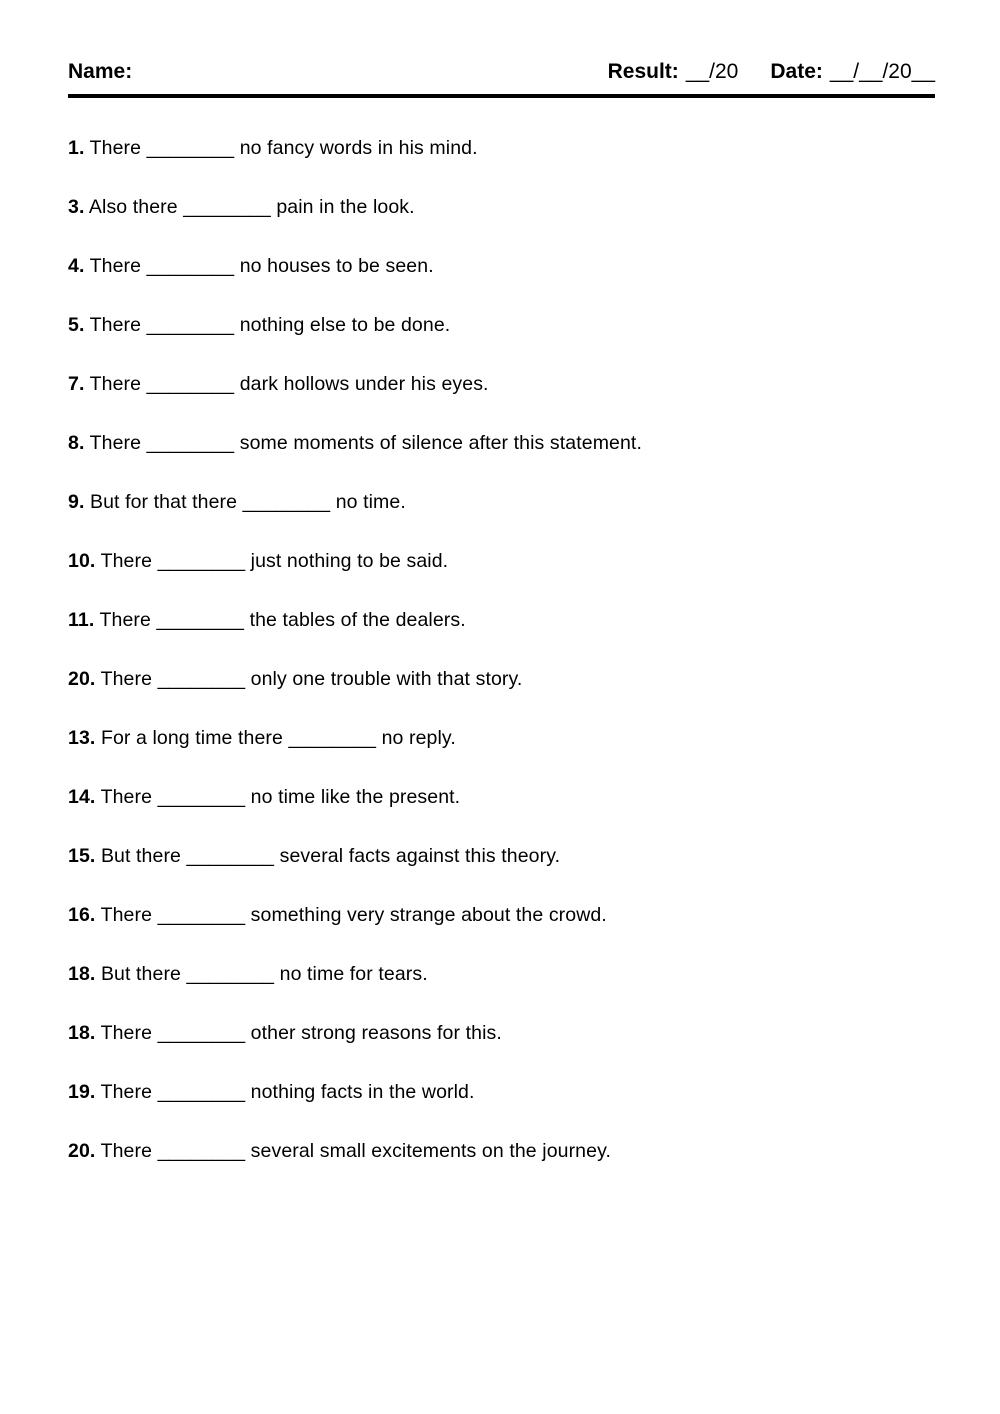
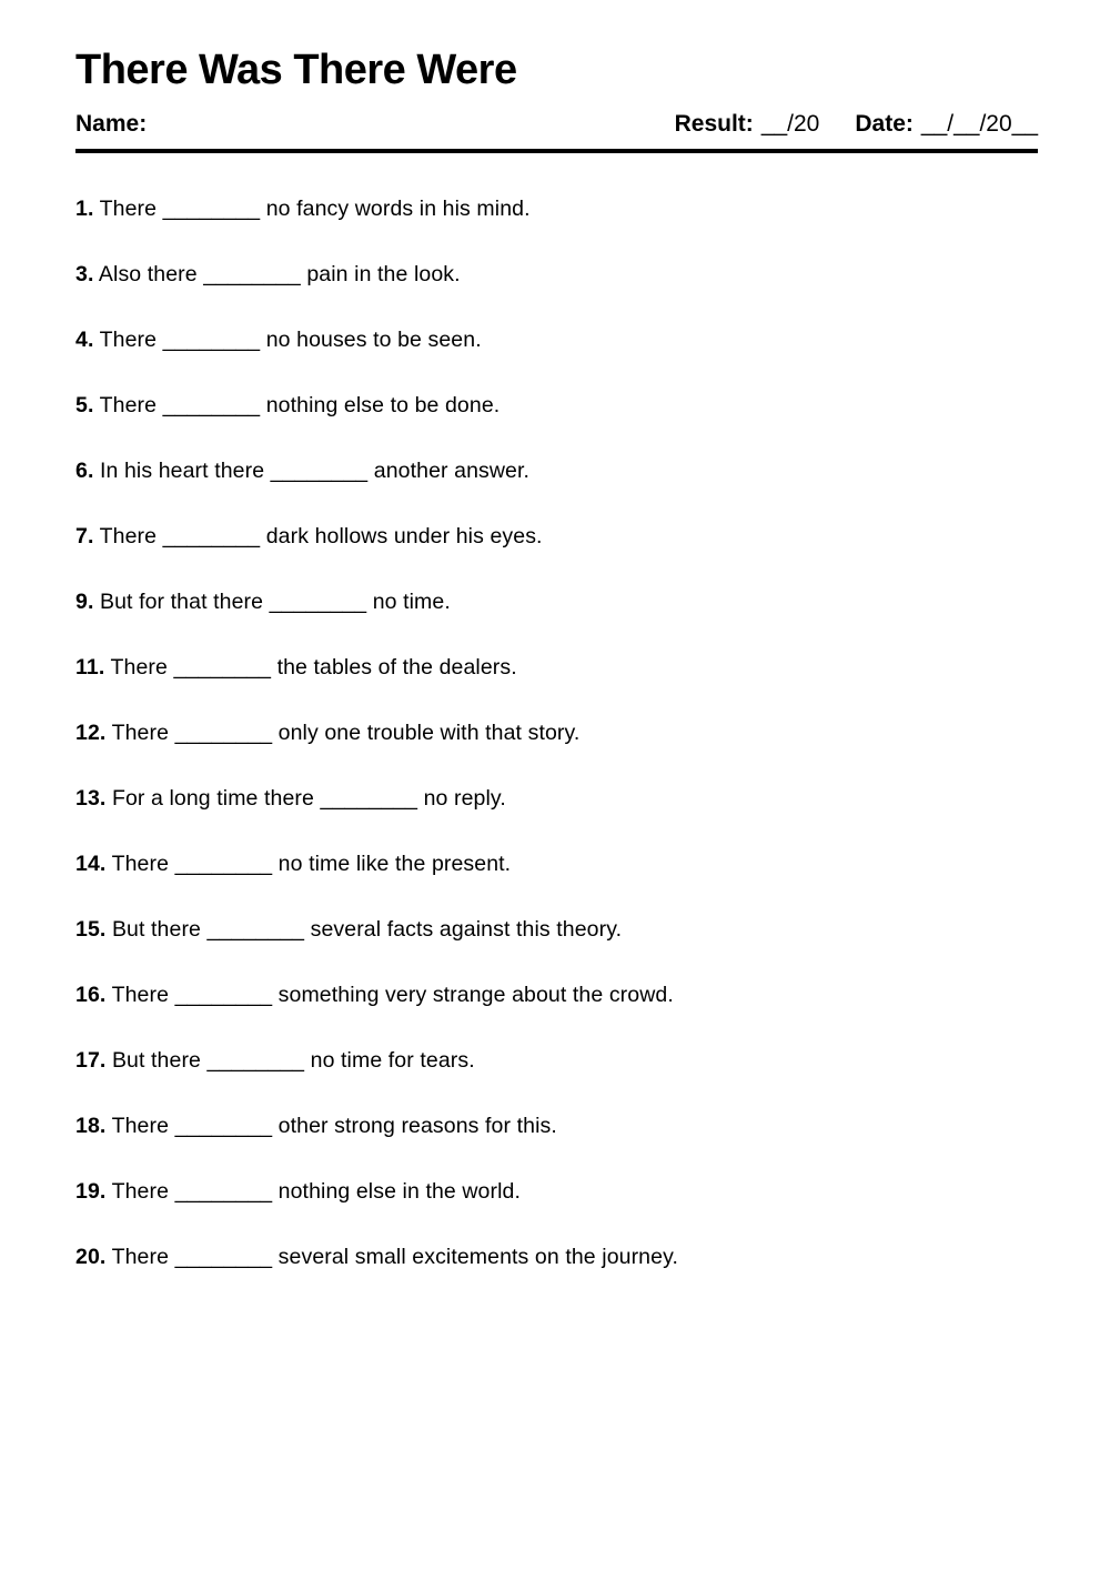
+ There Was There Were
  Name:
  Result:
  __/20
  Date:
  __/__/20__
  1. There ________ no fancy words in his mind.
  3. Also there ________ pain in the look.
  4. There ________ no houses to be seen.
  5. There ________ nothing else to be done.
+ 6. In his heart there ________ another answer.
  7. There ________ dark hollows under his eyes.
- 8. There ________ some moments of silence after this statement.
  9. But for that there ________ no time.
- 10. There ________ just nothing to be said.
  11. There ________ the tables of the dealers.
- 20. There ________ only one trouble with that story.
+ 12. There ________ only one trouble with that story.
  13. For a long time there ________ no reply.
  14. There ________ no time like the present.
  15. But there ________ several facts against this theory.
  16. There ________ something very strange about the crowd.
- 18. But there ________ no time for tears.
+ 17. But there ________ no time for tears.
  18. There ________ other strong reasons for this.
- 19. There ________ nothing facts in the world.
+ 19. There ________ nothing else in the world.
  20. There ________ several small excitements on the journey.
